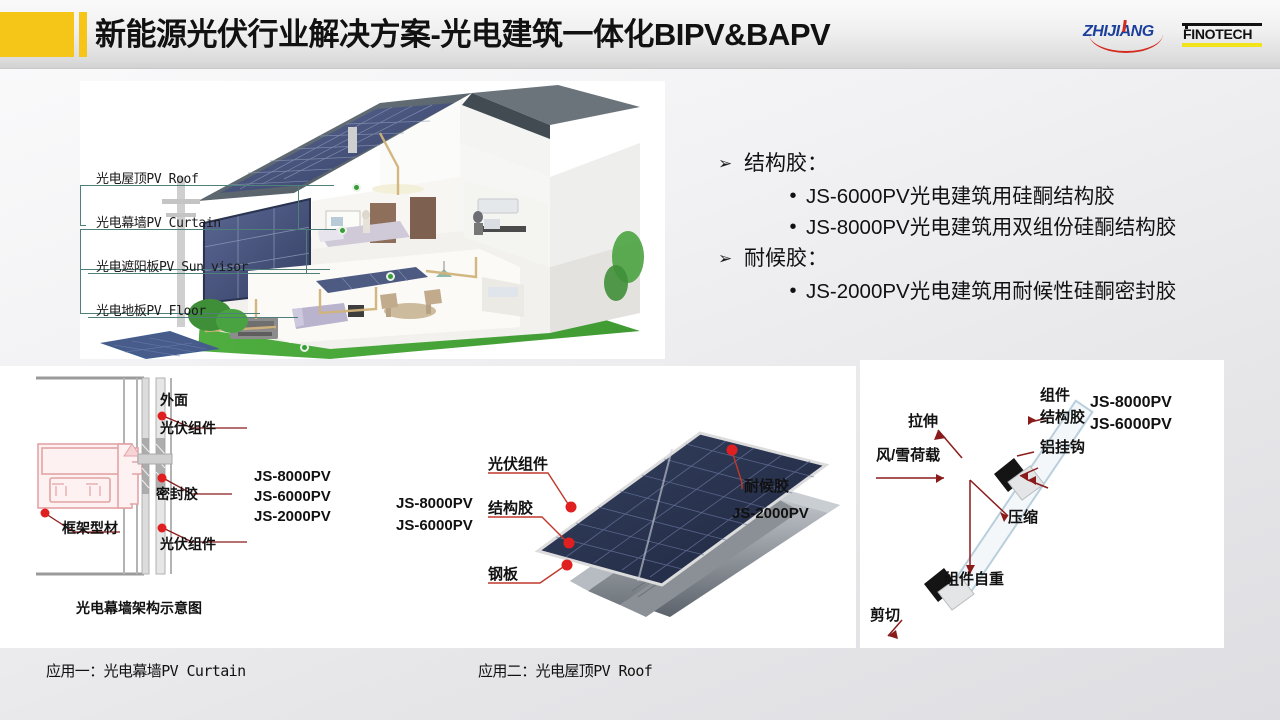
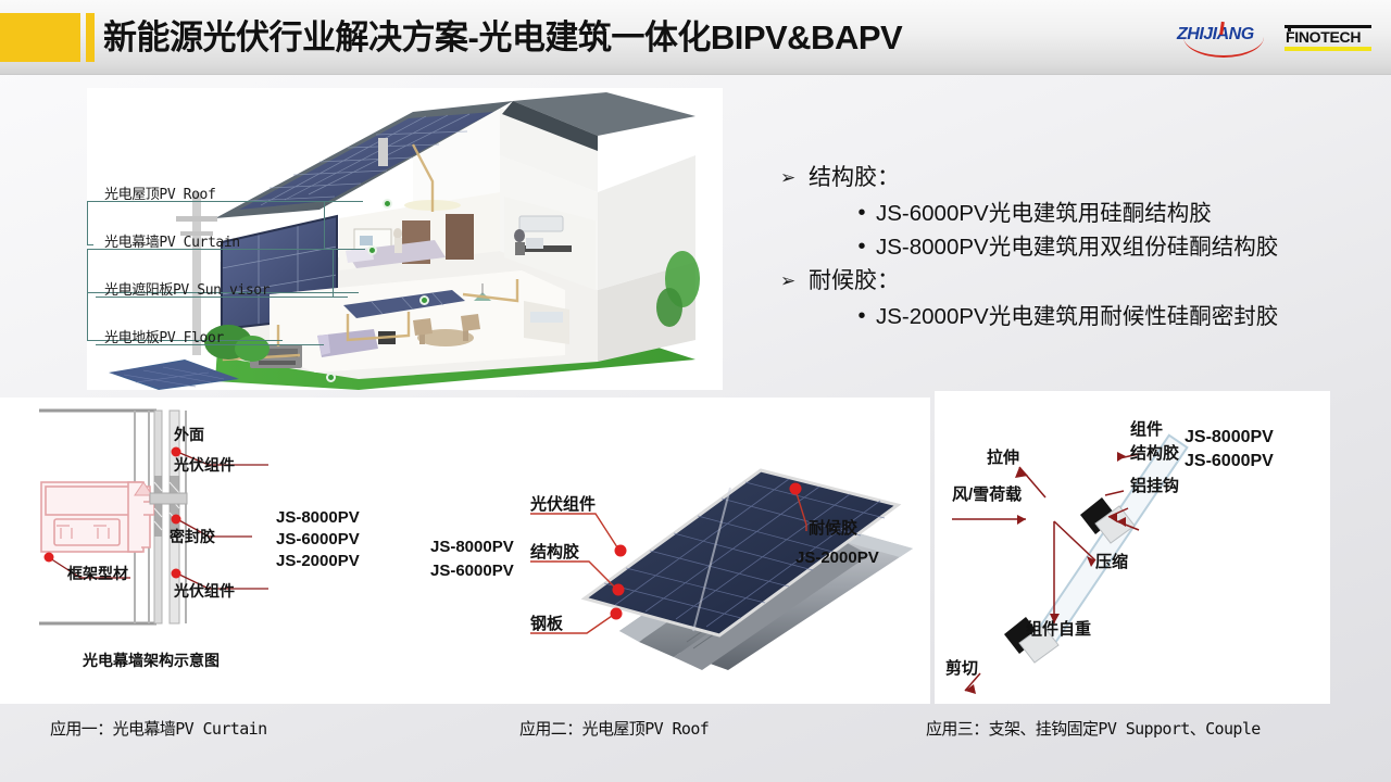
  新能源光伏行业解决方案-光电建筑一体化BIPV&BAPV
  ZHIJING
  FINOTECH
  光电屋顶PV Roof
  光电幕墙PV Curtain
  光电遮阳板PV Sun visor
  光电地板PV Floor
  ➢
  结构胶：
  •
  JS-6000PV光电建筑用硅酮结构胶
  •
  JS-8000PV光电建筑用双组份硅酮结构胶
  ➢
  耐候胶：
  •
  JS-2000PV光电建筑用耐候性硅酮密封胶
  外面
  光伏组件
  密封胶
  框架型材
  光伏组件
  JS-8000PV
  JS-6000PV
  JS-2000PV
  光电幕墙架构示意图
  光伏组件
  结构胶
  钢板
  耐候胶
  JS-8000PV
  JS-6000PV
  JS-2000PV
  组件
  结构胶
  铝挂钩
  拉伸
  风/雪荷载
  压缩
  组件自重
  剪切
  JS-8000PV
  JS-6000PV
  应用一：光电幕墙PV Curtain
  应用二：光电屋顶PV Roof
+ 应用三：支架、挂钩固定PV Support、Couple
